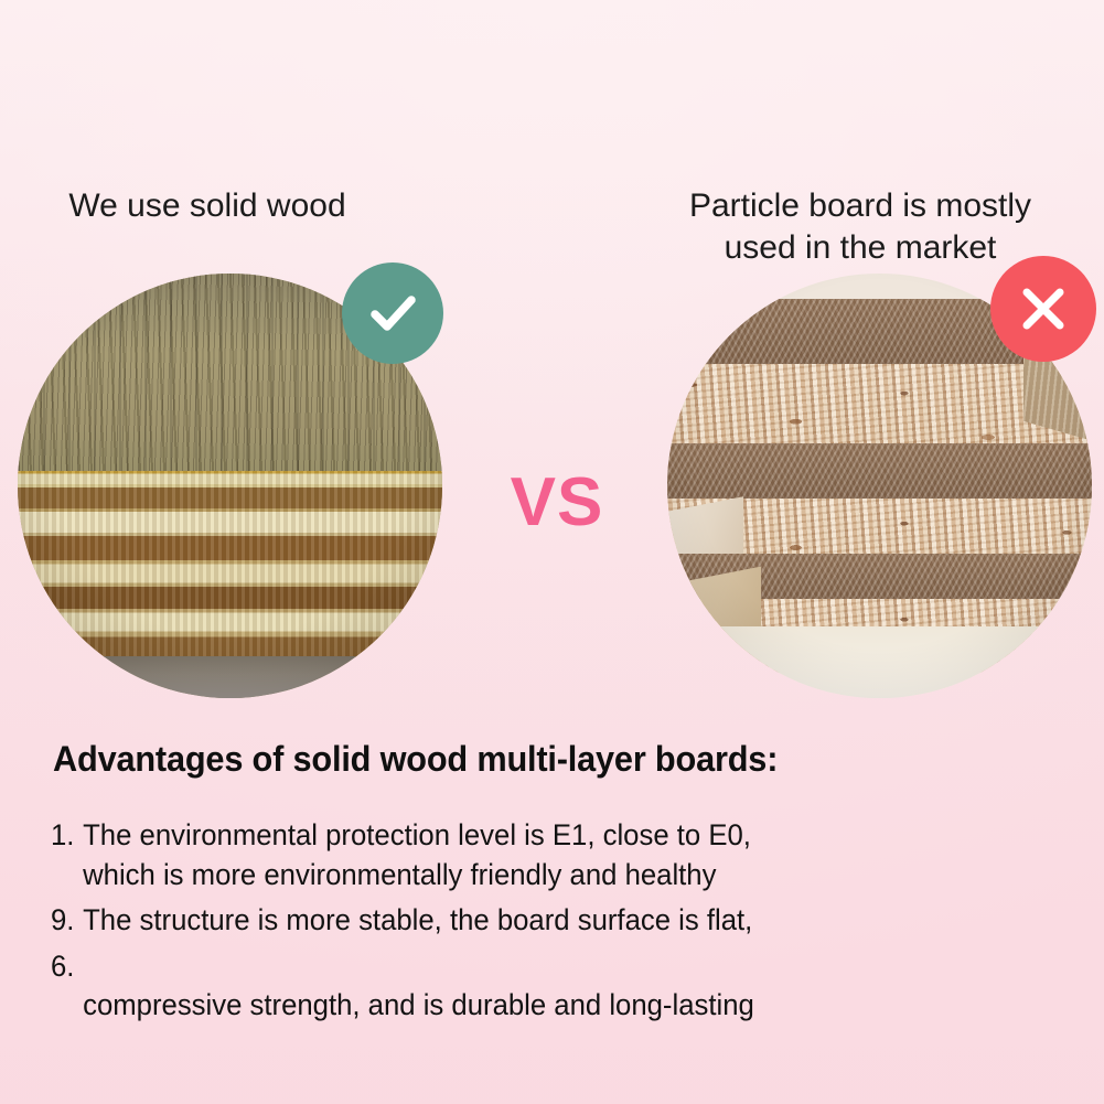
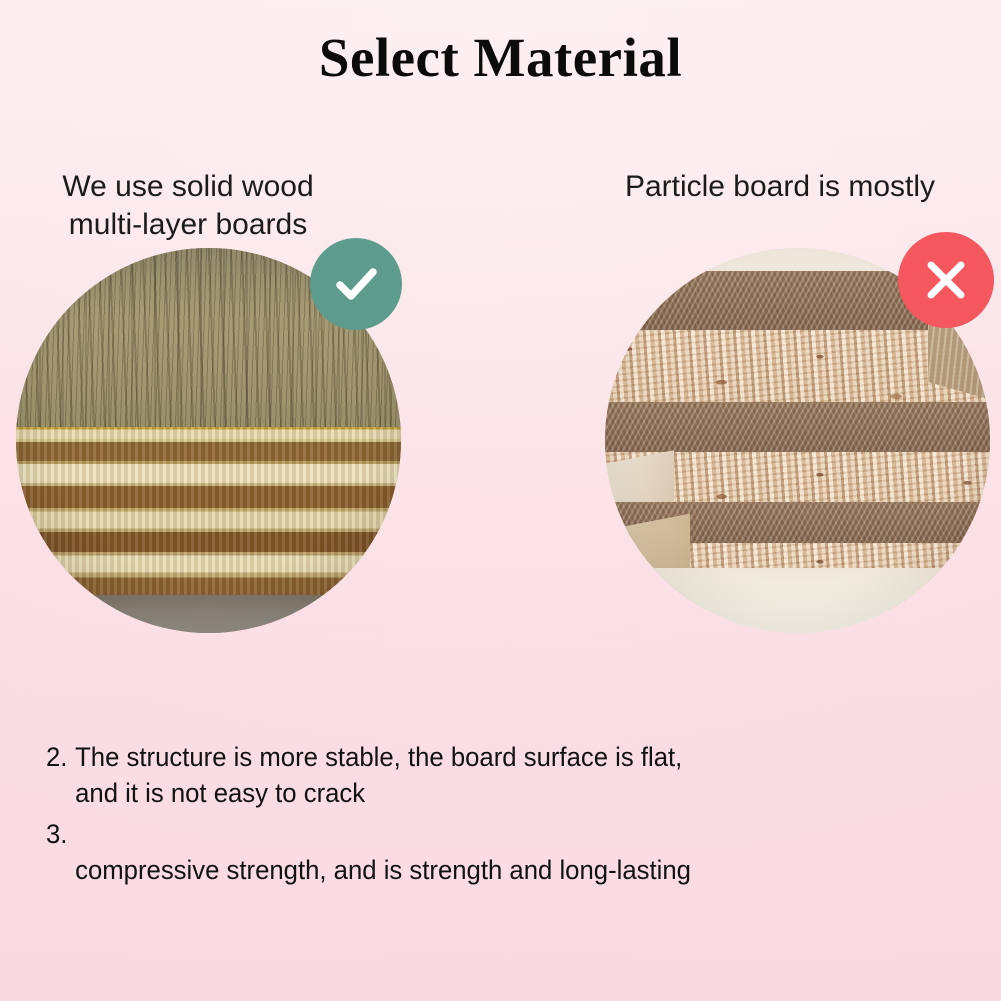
+ Select Material
  We use solid wood
+ multi-layer boards
  Particle board is mostly
- used in the market
- VS
- Advantages of solid wood multi-layer boards:
- 1.
- The environmental protection level is E1, close to E0,
- which is more environmentally friendly and healthy
- 9.
+ 2.
  The structure is more stable, the board surface is flat,
+ and it is not easy to crack
- 6.
+ 3.
- compressive strength, and is durable and long-lasting
+ compressive strength, and is strength and long-lasting
